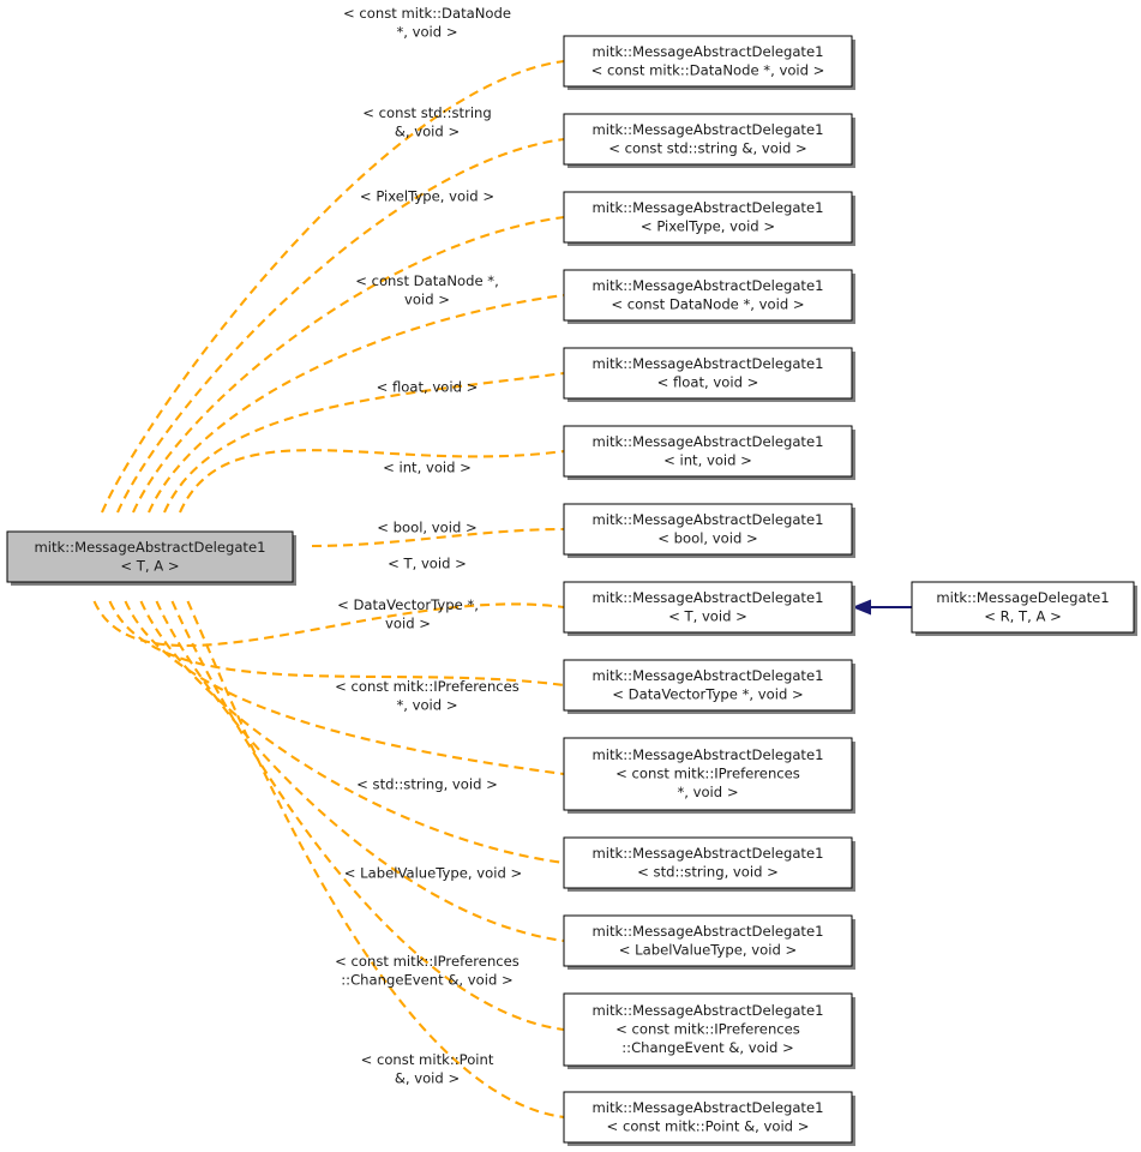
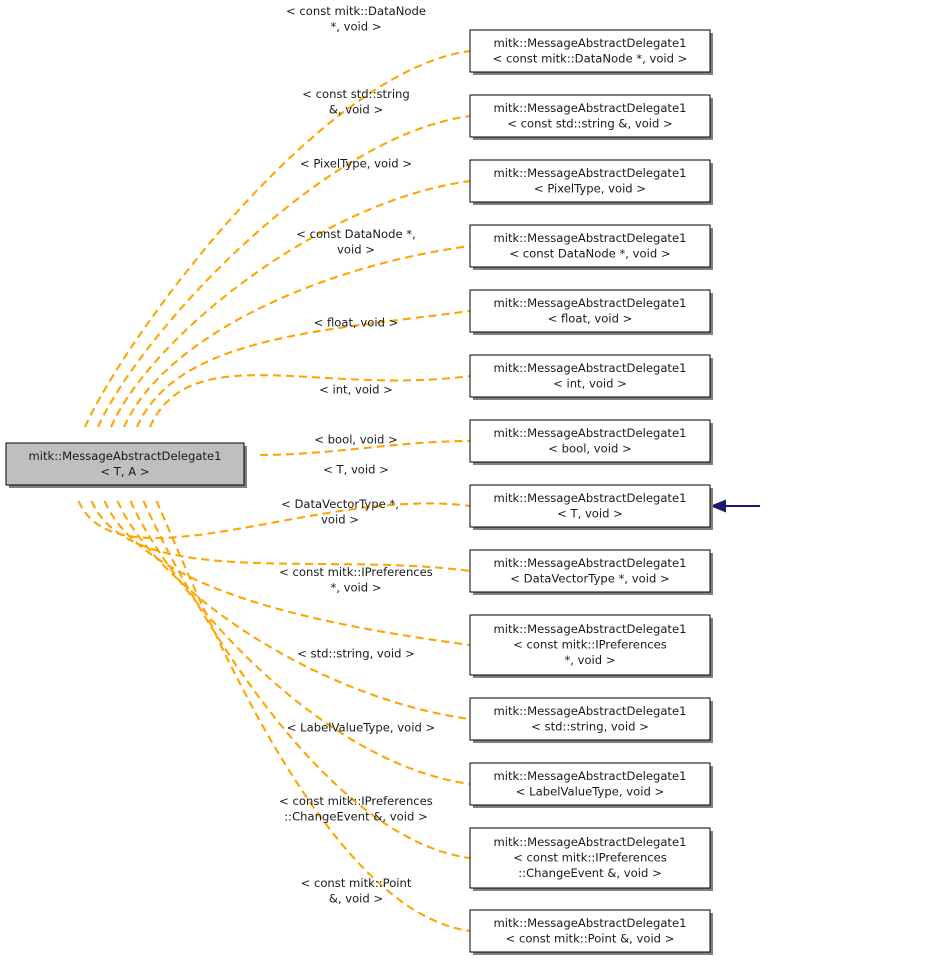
  < const mitk::DataNode
  *, void >
  < const std::string
  &, void >
  < PixelType, void >
  < const DataNode *,
  void >
  < float, void >
  < int, void >
  < bool, void >
  < T, void >
  < DataVectorType *,
  void >
  < const mitk::IPreferences
  *, void >
  < std::string, void >
  < LabelValueType, void >
  < const mitk::IPreferences
  ::ChangeEvent &, void >
  < const mitk::Point
  &, void >
  mitk::MessageAbstractDelegate1
  < const mitk::DataNode *, void >
  mitk::MessageAbstractDelegate1
  < const std::string &, void >
  mitk::MessageAbstractDelegate1
  < PixelType, void >
  mitk::MessageAbstractDelegate1
  < const DataNode *, void >
  mitk::MessageAbstractDelegate1
  < float, void >
  mitk::MessageAbstractDelegate1
  < int, void >
  mitk::MessageAbstractDelegate1
  < bool, void >
  mitk::MessageAbstractDelegate1
  < T, void >
  mitk::MessageAbstractDelegate1
  < DataVectorType *, void >
  mitk::MessageAbstractDelegate1
  < const mitk::IPreferences
  *, void >
  mitk::MessageAbstractDelegate1
  < std::string, void >
  mitk::MessageAbstractDelegate1
  < LabelValueType, void >
  mitk::MessageAbstractDelegate1
  < const mitk::IPreferences
  ::ChangeEvent &, void >
  mitk::MessageAbstractDelegate1
  < const mitk::Point &, void >
- mitk::MessageDelegate1
- < R, T, A >
  mitk::MessageAbstractDelegate1
  < T, A >
